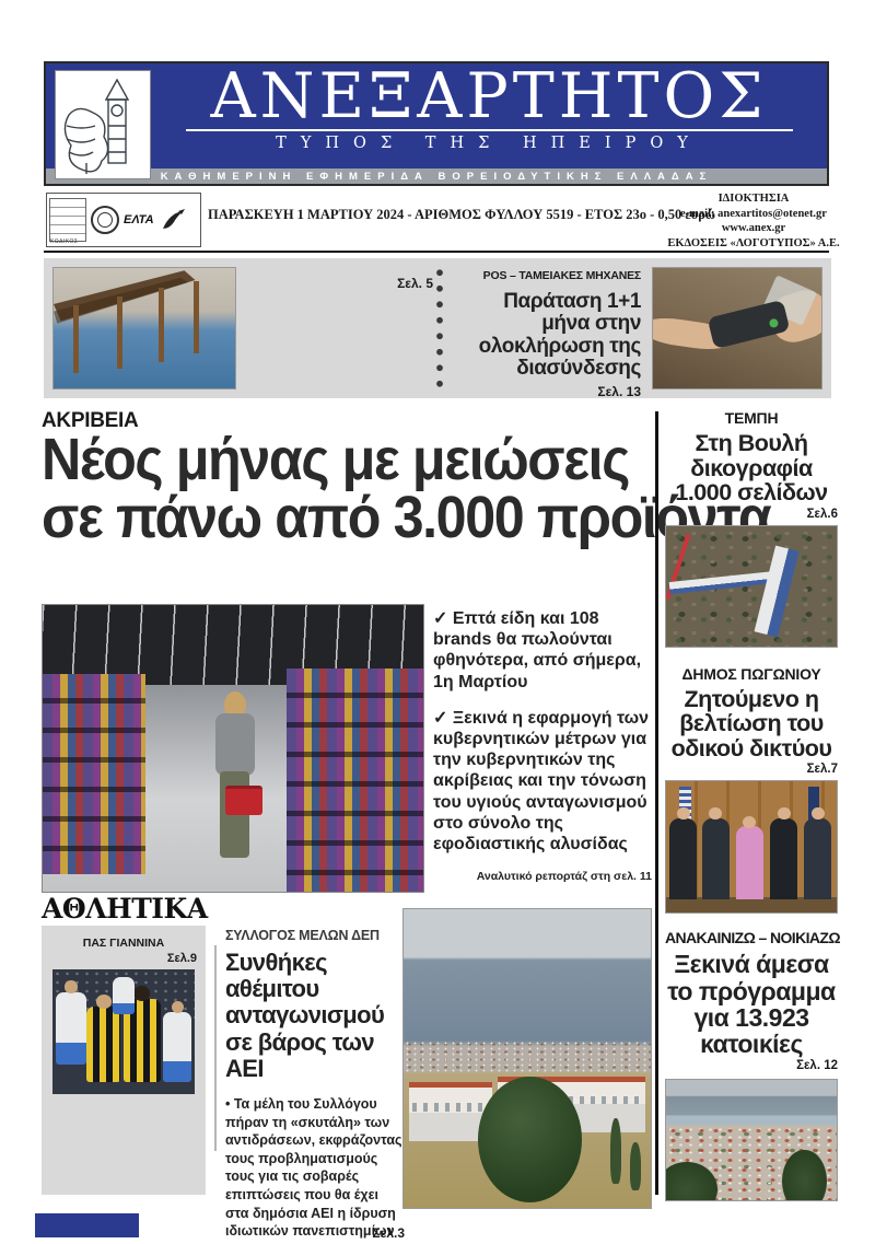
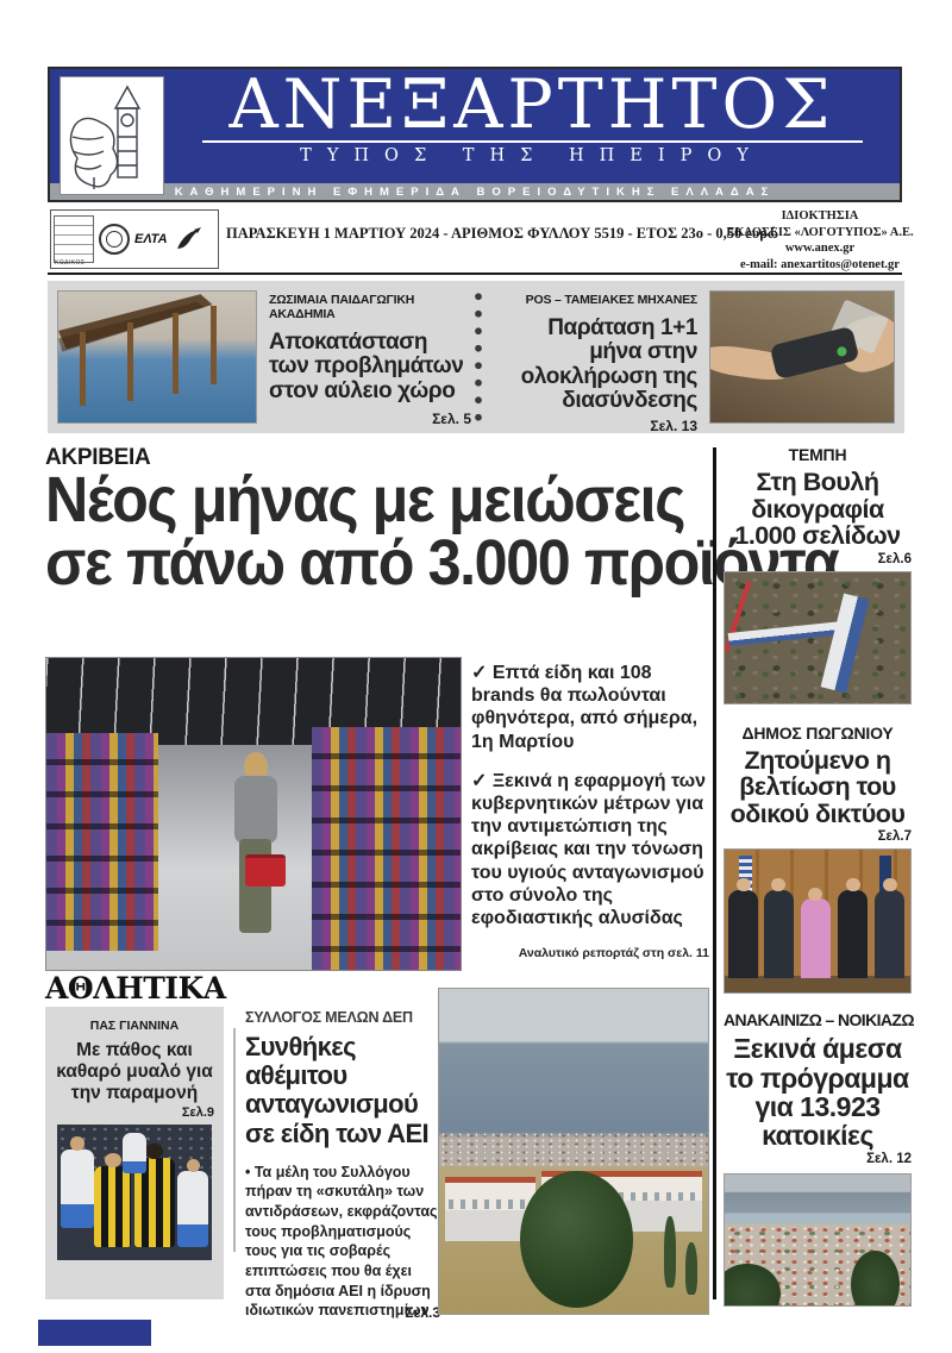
  ΚΑΘΗΜΕΡΙΝΗ ΕΦΗΜΕΡΙΔΑ ΒΟΡΕΙΟΔΥΤΙΚΗΣ ΕΛΛΑΔΑΣ
  ΑΝΕΞΑΡΤΗΤΟΣ
  ΤΥΠΟΣ ΤΗΣ ΗΠΕΙΡΟΥ
  ΕΛΤΑ
  ΠΑΡΑΣΚΕΥΗ 1 ΜΑΡΤΙΟΥ 2024 - ΑΡΙΘΜΟΣ ΦΥΛΛΟΥ 5519 - ΕΤΟΣ 23ο - 0,
  ΙΔΙΟΚΤΗΣΙΑ
- e-mail: anexartitos@otenet.gr
+ ΕΚΔΟΣΕΙΣ «ΛΟΓΟΤΥΠΟΣ» Α.Ε.
  www.anex.gr
- ΕΚΔΟΣΕΙΣ «ΛΟΓΟΤΥΠΟΣ» Α.Ε.
+ e-mail: anexartitos@otenet.gr
+ ΖΩΣΙΜΑΙΑ ΠΑΙΔΑΓΩΓΙΚΗ ΑΚΑΔΗΜΙΑ
+ Αποκατάσταση των προβλημάτων στον αύλειο χώρο
  Σελ. 5
  POS – ΤΑΜΕΙΑΚΕΣ ΜΗΧΑΝΕΣ
  Παράταση 1+1 μήνα στην ολοκλήρωση της διασύνδεσης
  Σελ. 13
  ΑΚΡΙΒΕΙΑ
  Νέος μήνας με μειώσεις
  σε πάνω από 3.000 προϊ
  ✓ Επτά είδη και 108 brands θα πωλούνται φθηνότερα, από σήμερα, 1η Μαρτίου
- ✓ Ξεκινά η εφαρμογή των κυβερνητικών μέτρων για την κυβερνητικών της ακρίβειας και την τόνωση του υγιούς ανταγωνισμού στο σύνολο της εφοδιαστικής αλυσίδας
+ ✓ Ξεκινά η εφαρμογή των κυβερνητικών μέτρων για την αντιμετώπιση της ακρίβειας και την τόνωση του υγιούς ανταγωνισμού στο σύνολο της εφοδιαστικής αλυσίδας
  Αναλυτικό ρεπορτάζ στη σελ. 11
  ΤΕΜΠΗ
  Στη Βουλή δικογραφία 1.000 σελίδων
  Σελ.6
  ΔΗΜΟΣ ΠΩΓΩΝΙΟΥ
  Ζητούμενο η βελτίωση του οδικού δικτύου
  Σελ.7
  ΑΝΑΚΑΙΝΙΖΩ – ΝΟΙΚΙΑΖΩ
  Ξεκινά άμεσα το πρόγραμμα για 13.923 κατοικίες
  Σελ. 12
  ΑΘΛΗΤΙΚΑ
  ΠΑΣ ΓΙΑΝΝΙΝΑ
+ Με πάθος και καθαρό μυαλό για την παραμονή
  Σελ.9
  ΣΥΛΛΟΓΟΣ ΜΕΛΩΝ ΔΕΠ
- Συνθήκες αθέμιτου ανταγωνισμού σε βάρος των ΑΕΙ
+ Συνθήκες αθέμιτου ανταγωνισμού σε είδη των ΑΕΙ
  • Τα μέλη του Συλλόγου πήραν τη «σκυτάλη» των αντιδράσεων, εκφράζοντας τους προβληματισμούς τους για τις σοβαρές επιπτώσεις που θα έχει στα δημόσια ΑΕΙ η ίδρυση ιδιωτικών πανεπιστημίων
  Σελ.3
